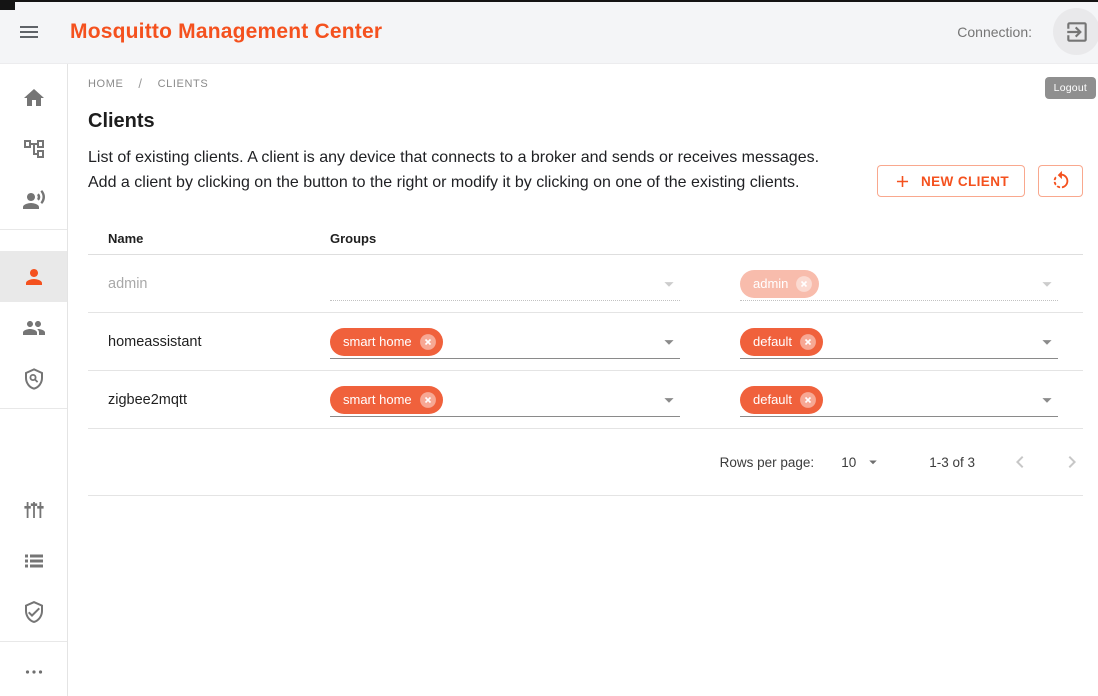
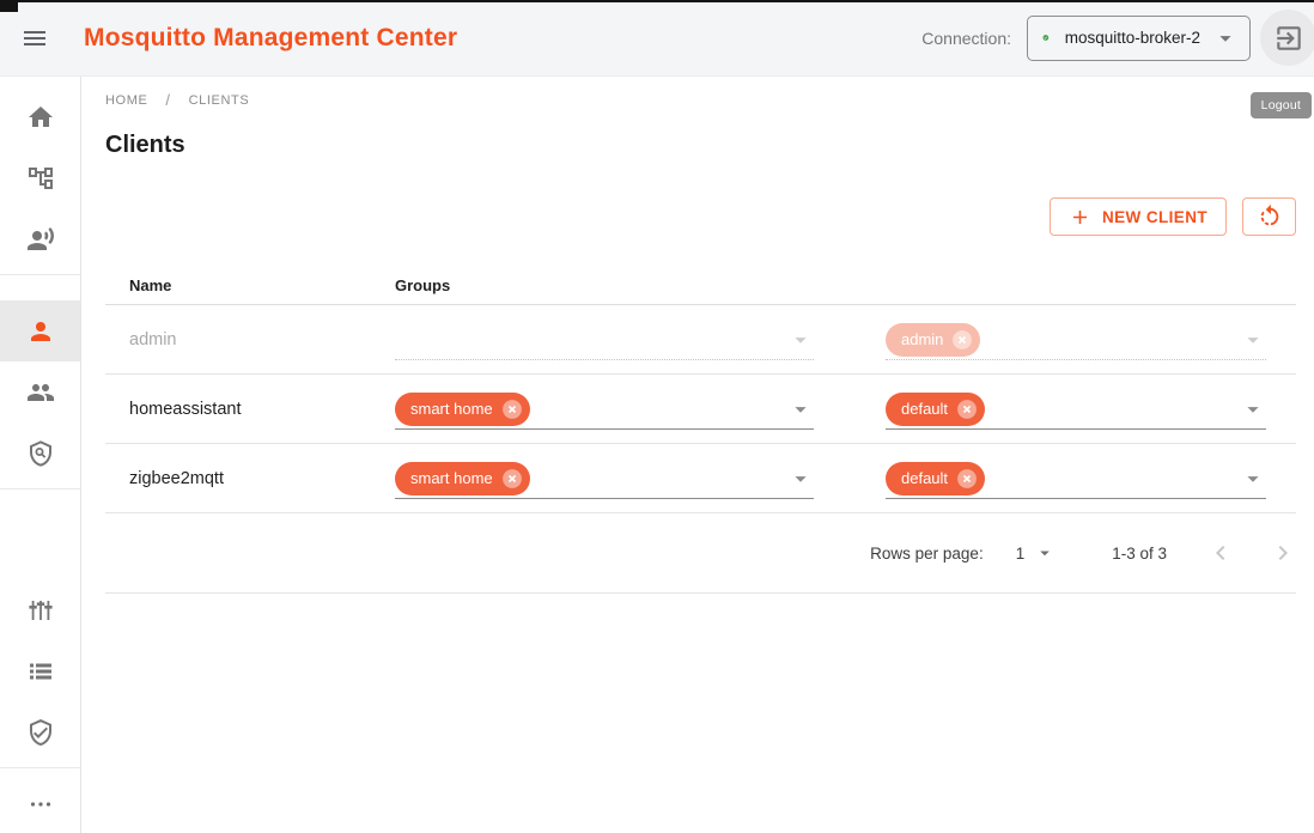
  Mosquitto Management Center
  Connection:
+ mosquitto-broker-2
  Logout
  HOME
  /
  CLIENTS
  Clients
- List of existing clients. A client is any device that connects to a broker and sends or receives messages. Add a client by clicking on the button to the right or modify it by clicking on one of the existing clients.
  NEW CLIENT
  Name
  Groups
  admin
  admin
  homeassistant
  smart home
  default
  zigbee2mqtt
  smart home
  default
  Rows per page:
- 10
+ 1
  1-3 of 3
